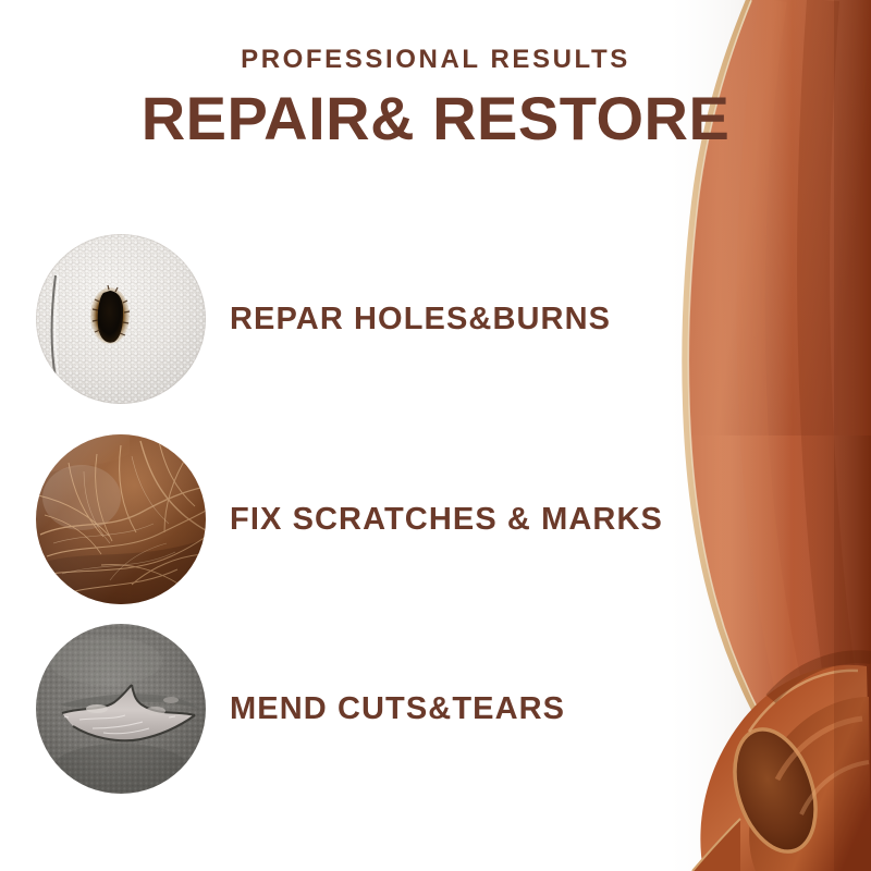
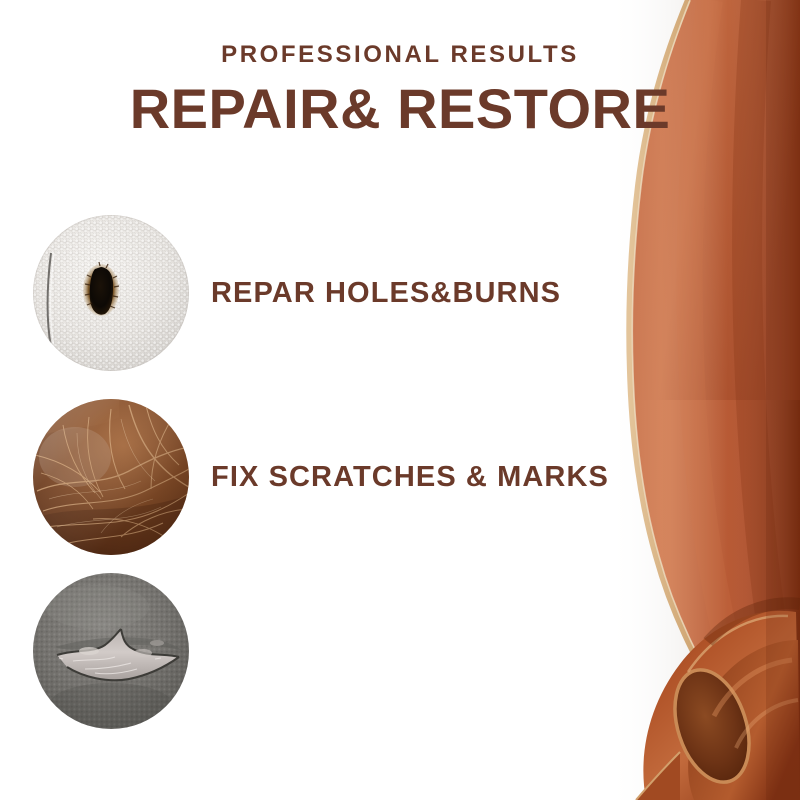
  PROFESSIONAL RESULTS
  REPAIR& RESTORE
  REPAR HOLES&BURNS
  FIX SCRATCHES & MARKS
- MEND CUTS&TEARS
